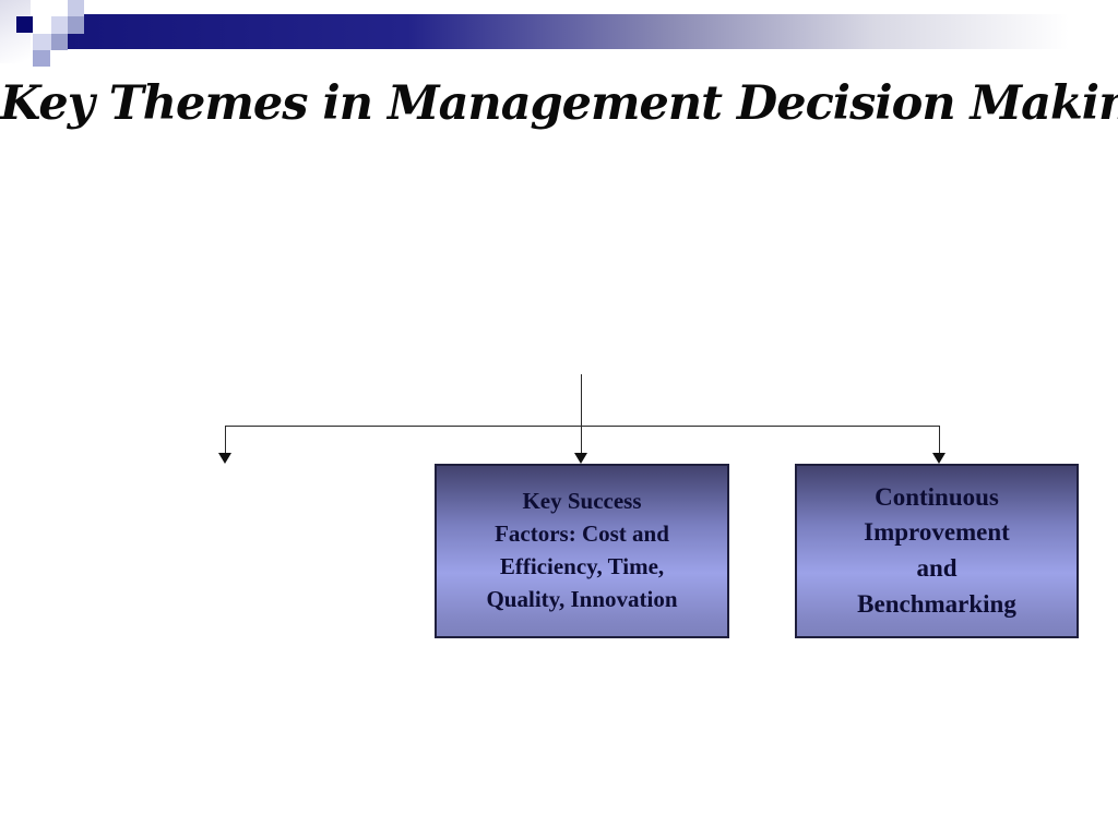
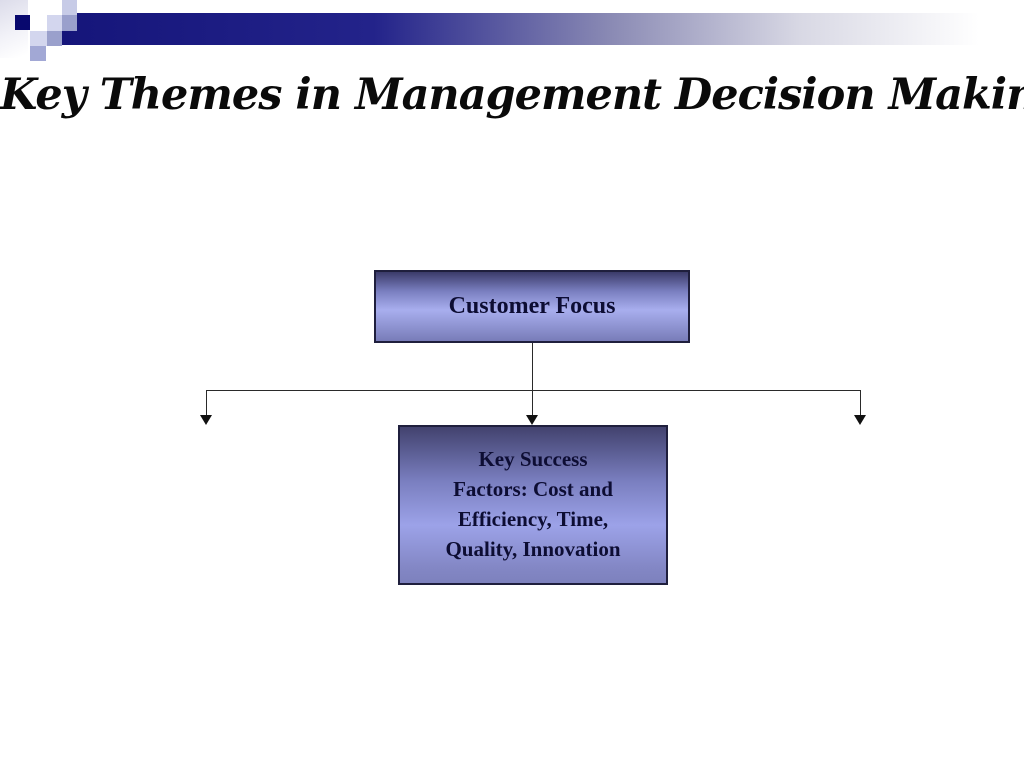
  Key Themes in Management Decision Makin
+ Customer Focus
  Key Success
  Factors: Cost and
  Efficiency, Time,
  Quality, Innovation
- Continuous
- Improvement
- and
- Benchmarking
